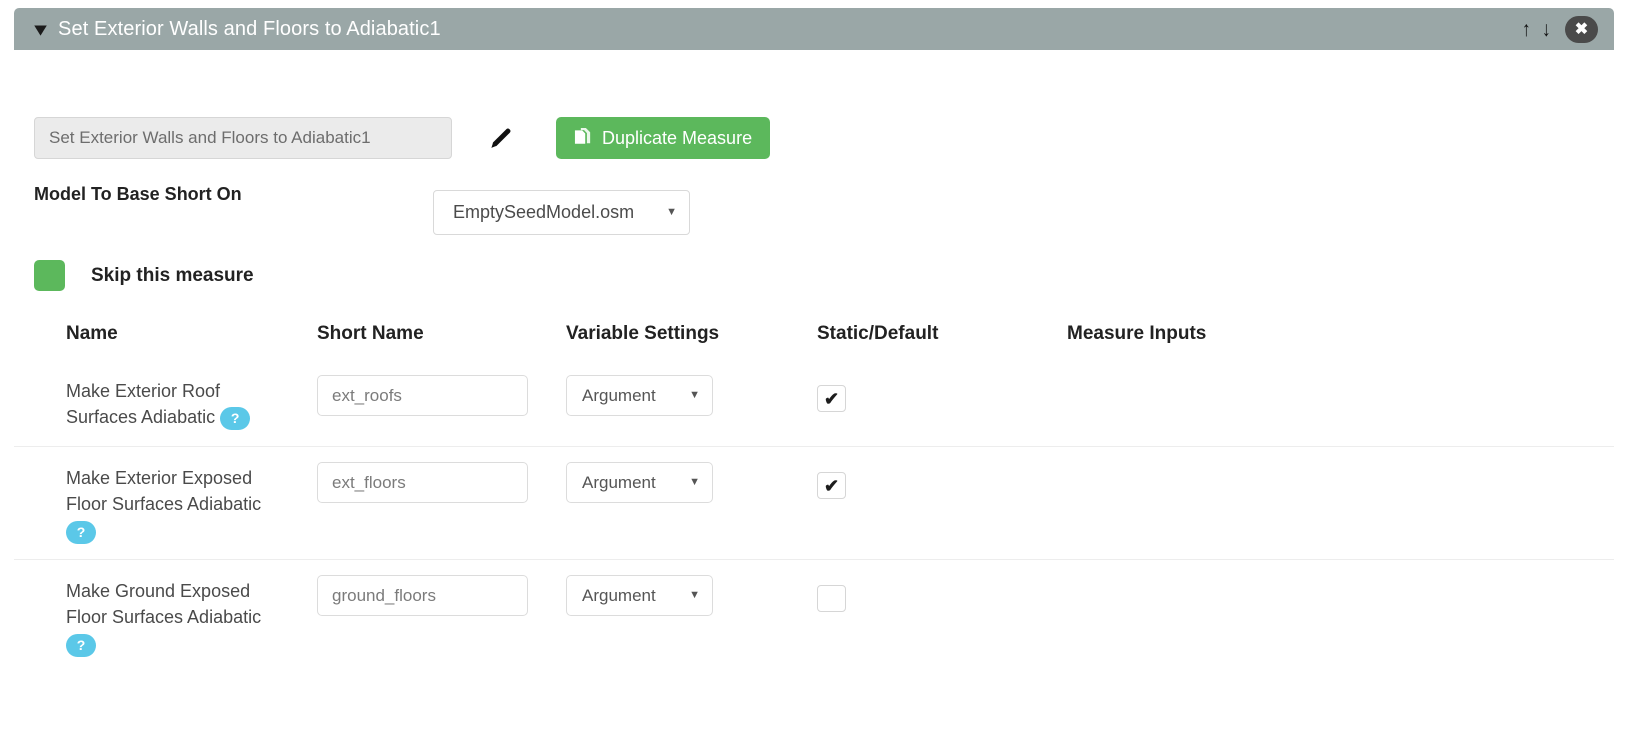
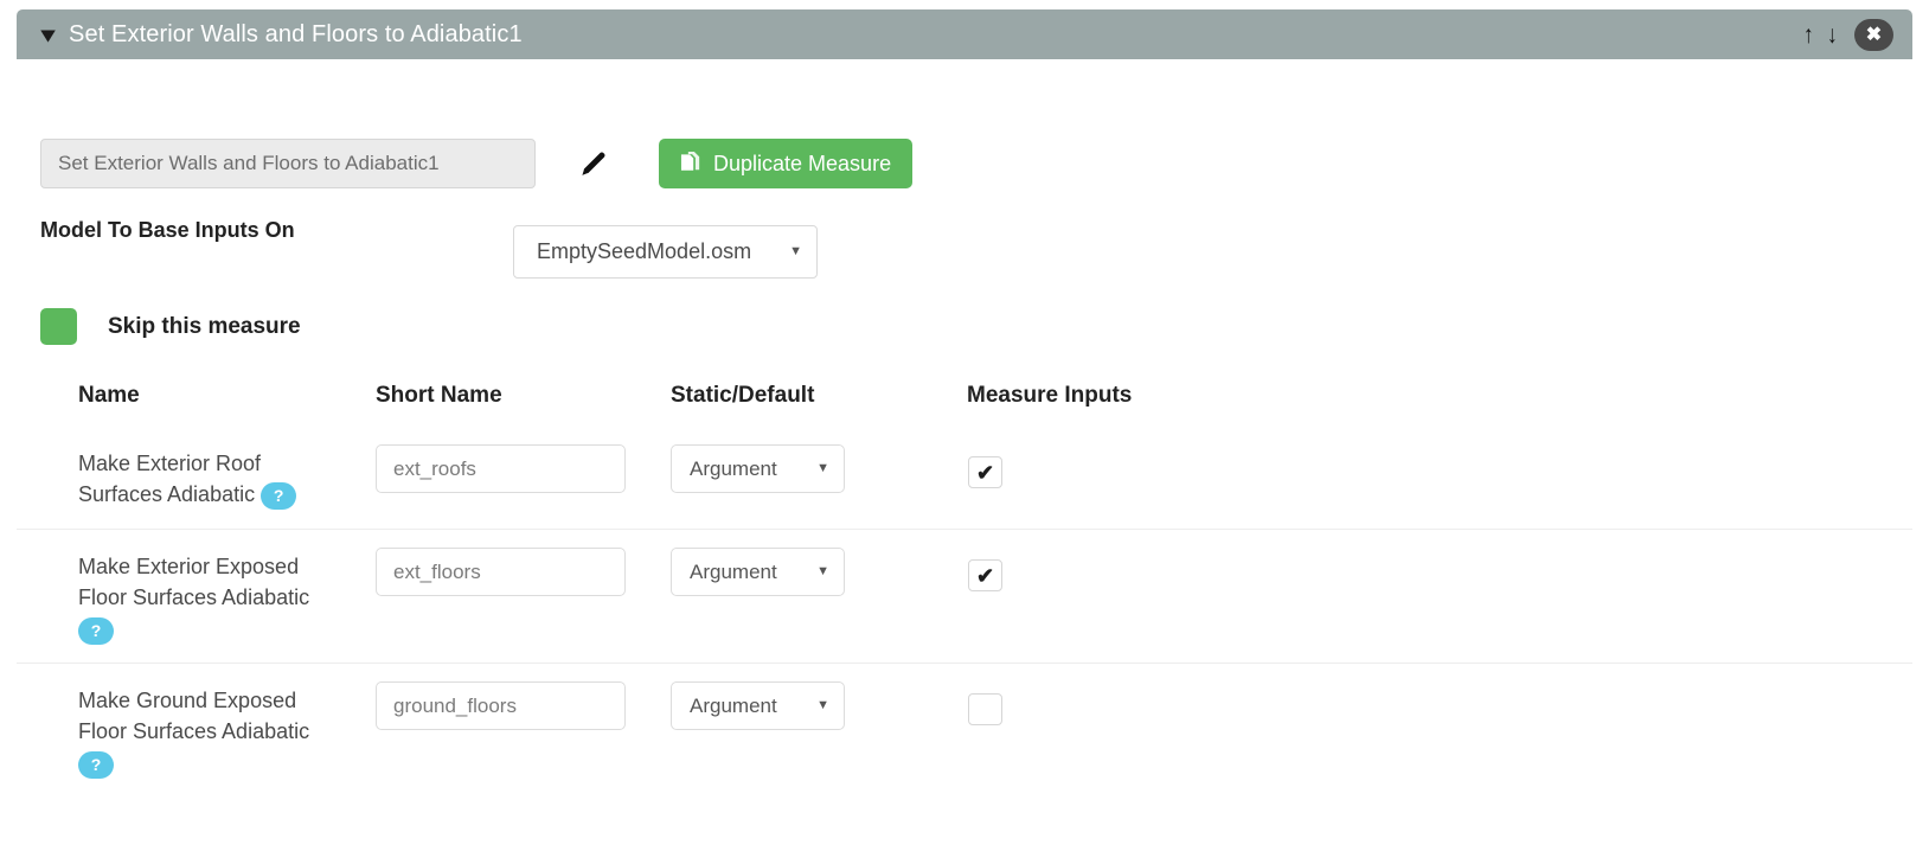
  ▾
  Set Exterior Walls and Floors to Adiabatic1
  ↑
  ↓
  ✖
  Set Exterior Walls and Floors to Adiabatic1
  Duplicate Measure
- Model To Base Short On
+ Model To Base Inputs On
  EmptySeedModel.osm
  ▼
  Skip this measure
  Name
  Short Name
- Variable Settings
  Static/Default
  Measure Inputs
  Make Exterior Roof
  Surfaces Adiabatic ?
  ext_roofs
  Argument
  ▼
  ✔
  Make Exterior Exposed
  Floor Surfaces Adiabatic
  ?
  ext_floors
  Argument
  ▼
  ✔
  Make Ground Exposed
  Floor Surfaces Adiabatic
  ?
  ground_floors
  Argument
  ▼
